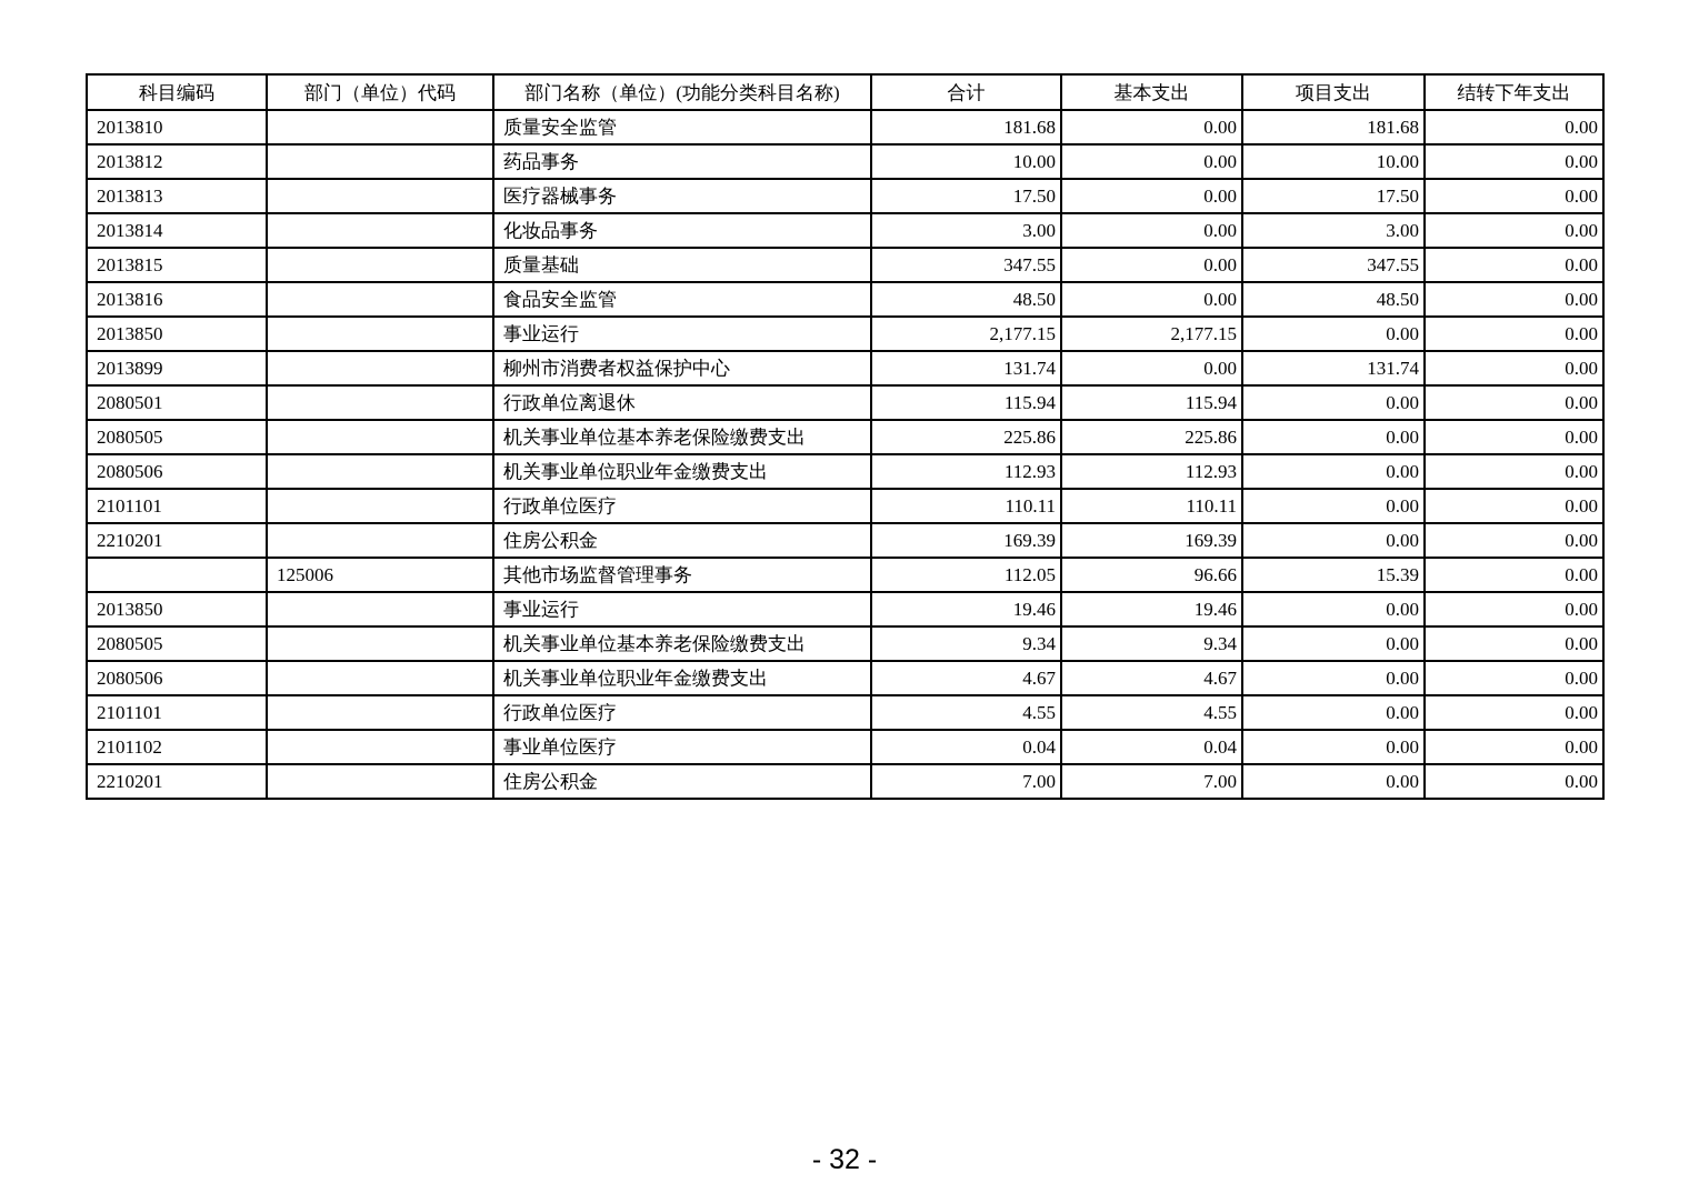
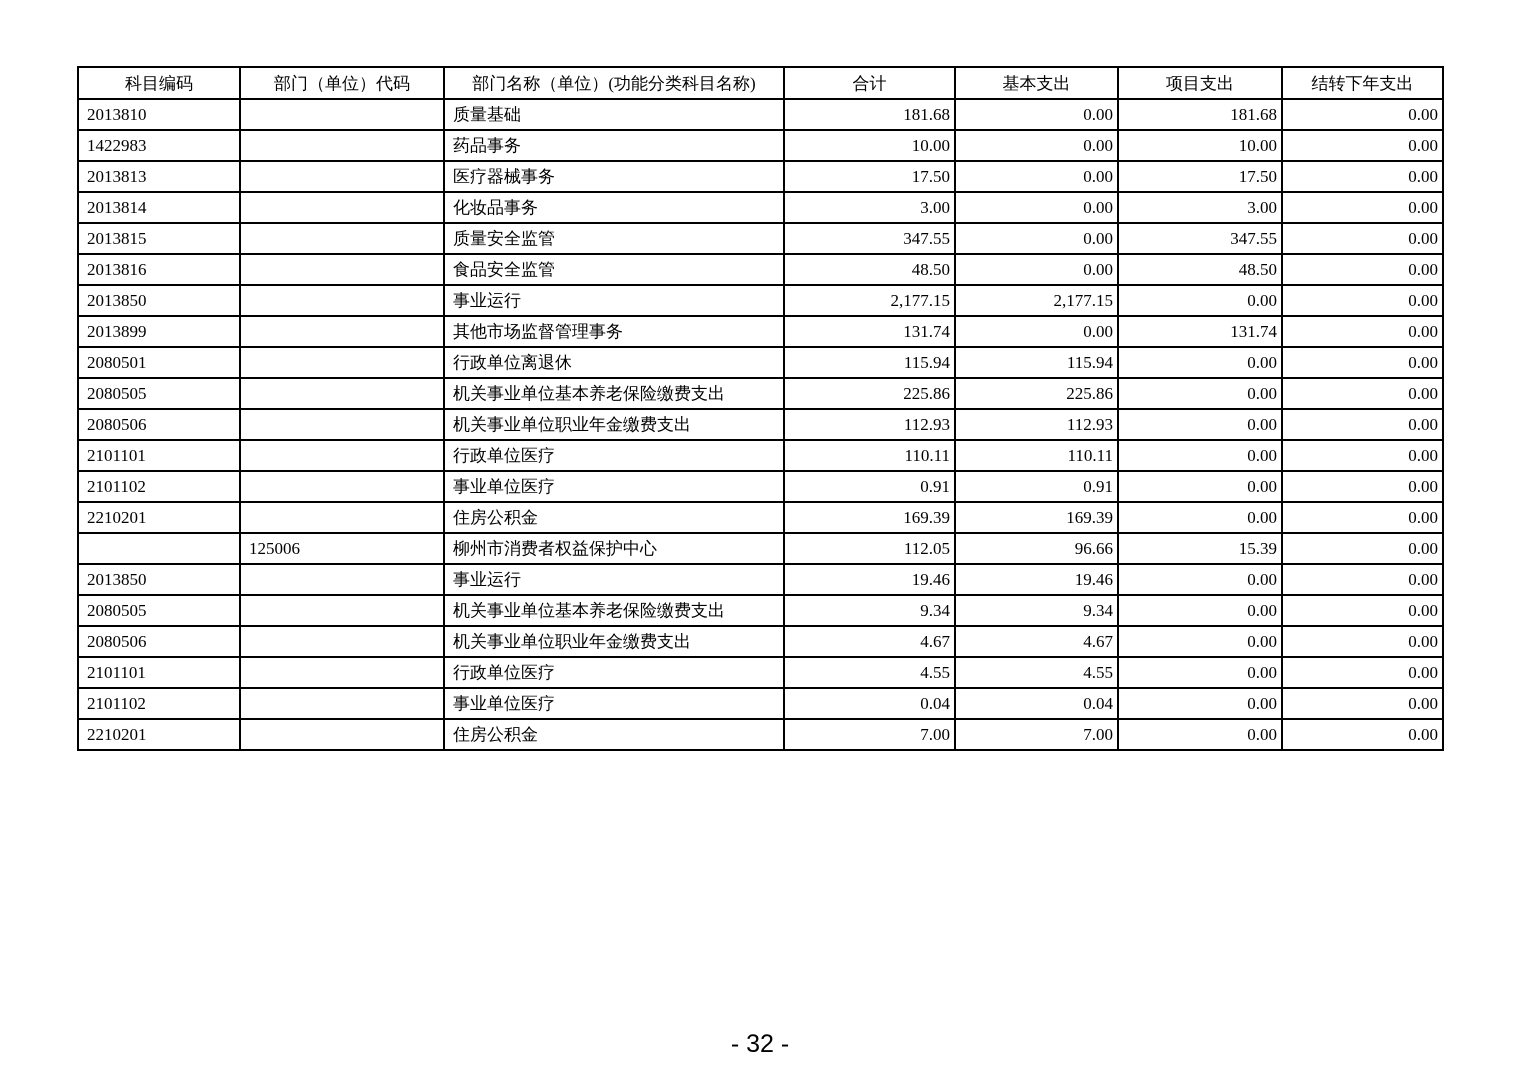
  科目编码	部门（单位）代码	部门名称（单位）(功能分类科目名称)	合计	基本支出	项目支出	结转下年支出
- 2013810		质量安全监管	181.68	0.00	181.68	0.00
+ 2013810		质量基础	181.68	0.00	181.68	0.00
- 2013812		药品事务	10.00	0.00	10.00	0.00
+ 1422983		药品事务	10.00	0.00	10.00	0.00
  2013813		医疗器械事务	17.50	0.00	17.50	0.00
  2013814		化妆品事务	3.00	0.00	3.00	0.00
- 2013815		质量基础	347.55	0.00	347.55	0.00
+ 2013815		质量安全监管	347.55	0.00	347.55	0.00
  2013816		食品安全监管	48.50	0.00	48.50	0.00
  2013850		事业运行	2,177.15	2,177.15	0.00	0.00
- 2013899		柳州市消费者权益保护中心	131.74	0.00	131.74	0.00
+ 2013899		其他市场监督管理事务	131.74	0.00	131.74	0.00
  2080501		行政单位离退休	115.94	115.94	0.00	0.00
  2080505		机关事业单位基本养老保险缴费支出	225.86	225.86	0.00	0.00
  2080506		机关事业单位职业年金缴费支出	112.93	112.93	0.00	0.00
  2101101		行政单位医疗	110.11	110.11	0.00	0.00
+ 2101102		事业单位医疗	0.91	0.91	0.00	0.00
  2210201		住房公积金	169.39	169.39	0.00	0.00
- 	125006	其他市场监督管理事务	112.05	96.66	15.39	0.00
+ 	125006	柳州市消费者权益保护中心	112.05	96.66	15.39	0.00
  2013850		事业运行	19.46	19.46	0.00	0.00
  2080505		机关事业单位基本养老保险缴费支出	9.34	9.34	0.00	0.00
  2080506		机关事业单位职业年金缴费支出	4.67	4.67	0.00	0.00
  2101101		行政单位医疗	4.55	4.55	0.00	0.00
  2101102		事业单位医疗	0.04	0.04	0.00	0.00
  2210201		住房公积金	7.00	7.00	0.00	0.00
  - 32 -
